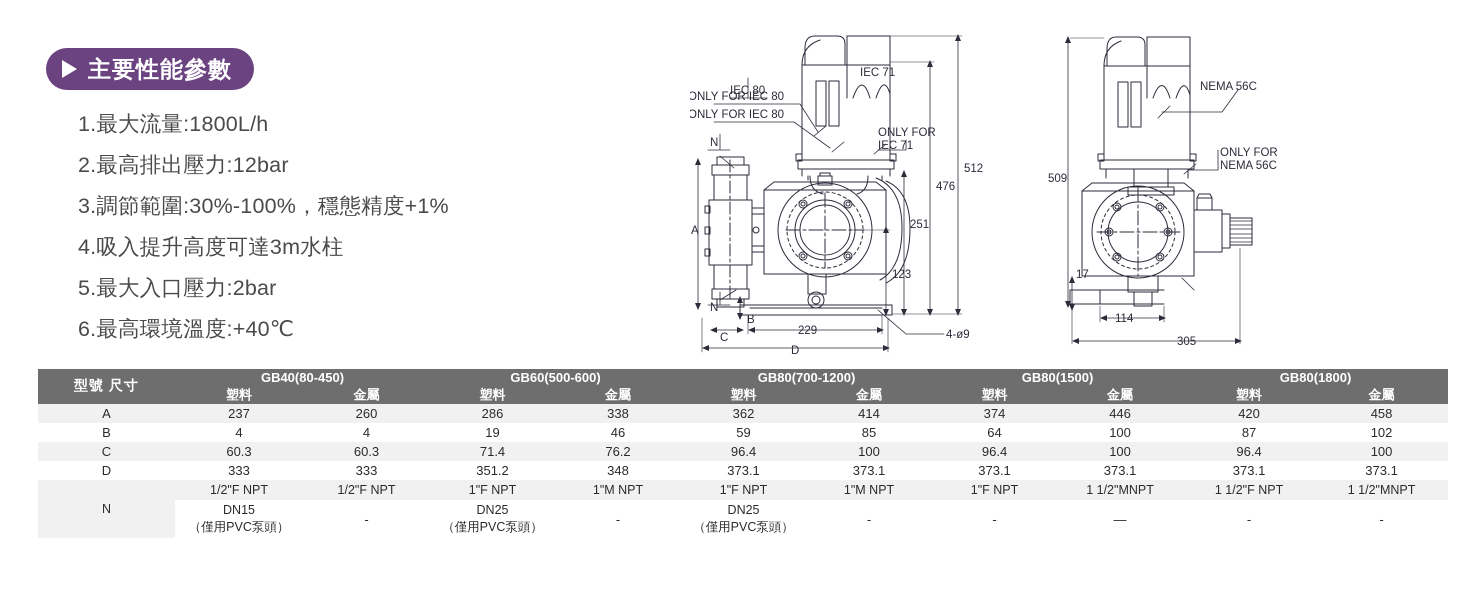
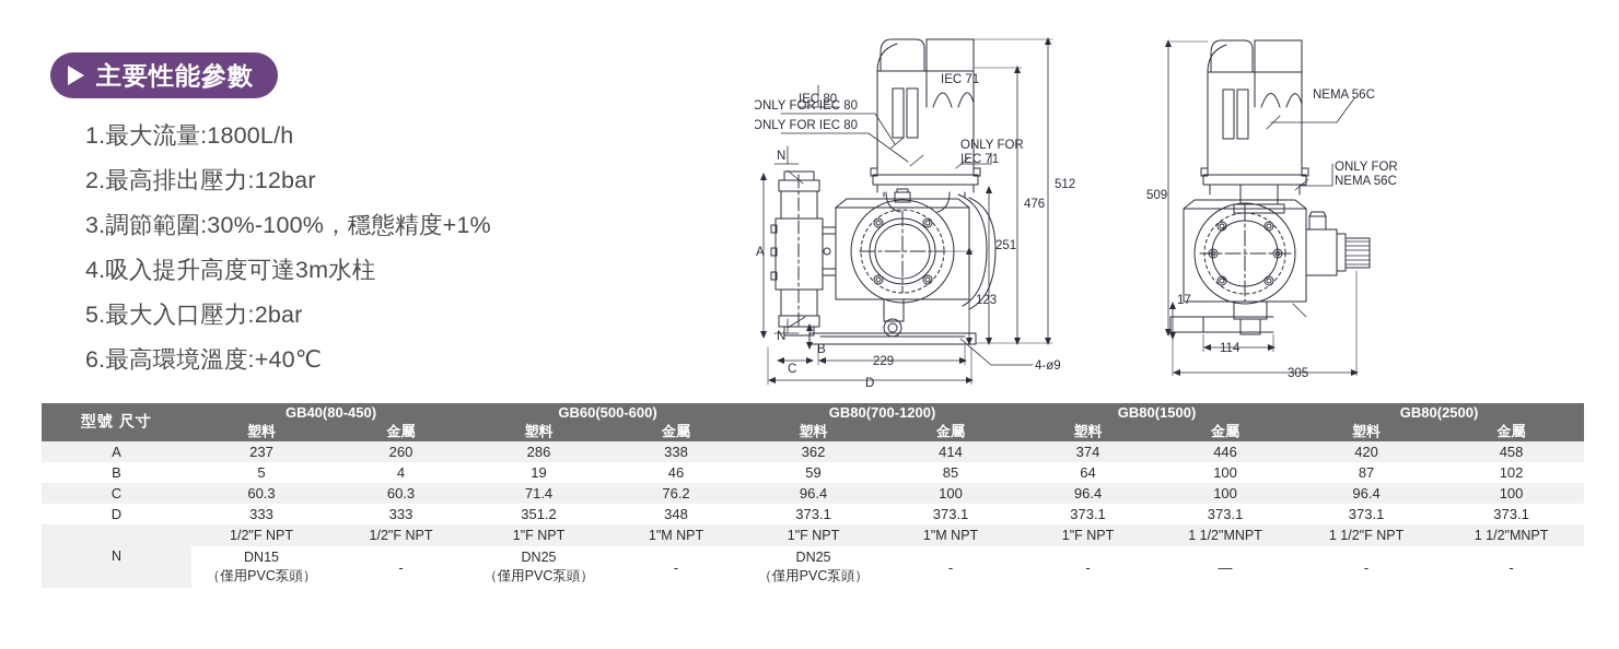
  主要性能參數
  1.最大流量:1800L/h
  2.最高排出壓力:12bar
  3.調節範圍:30%-100%，穩態精度+1%
  4.吸入提升高度可達3m水柱
  5.最大入口壓力:2bar
  6.最高環境溫度:+40℃
  IEC 80
  IEC 71
  ONLY FOR IEC 80
  ONLY FOR IEC 80
  ONLY FOR
  IEC 71
  N
  N
  A
  B
  C
  D
  512
  476
  251
  123
  229
  4-ø9
  NEMA 56C
  ONLY FOR
  NEMA 56C
  509
  17
  114
  305
- 型號 尺寸	GB40(80-450)	GB60(500-600)	GB80(700-1200)	GB80(1500)	GB80(1800)
+ 型號 尺寸	GB40(80-450)	GB60(500-600)	GB80(700-1200)	GB80(1500)	GB80(2500)
  塑料	金屬	塑料	金屬	塑料	金屬	塑料	金屬	塑料	金屬
  A	237	260	286	338	362	414	374	446	420	458
- B	4	4	19	46	59	85	64	100	87	102
+ B	5	4	19	46	59	85	64	100	87	102
  C	60.3	60.3	71.4	76.2	96.4	100	96.4	100	96.4	100
  D	333	333	351.2	348	373.1	373.1	373.1	373.1	373.1	373.1
  N	1/2"F NPT	1/2"F NPT	1"F NPT	1"M NPT	1"F NPT	1"M NPT	1"F NPT	1 1/2"MNPT	1 1/2"F NPT	1 1/2"MNPT
  DN15（僅用PVC泵頭）	-	DN25（僅用PVC泵頭）	-	DN25（僅用PVC泵頭）	-	-	—	-	-
